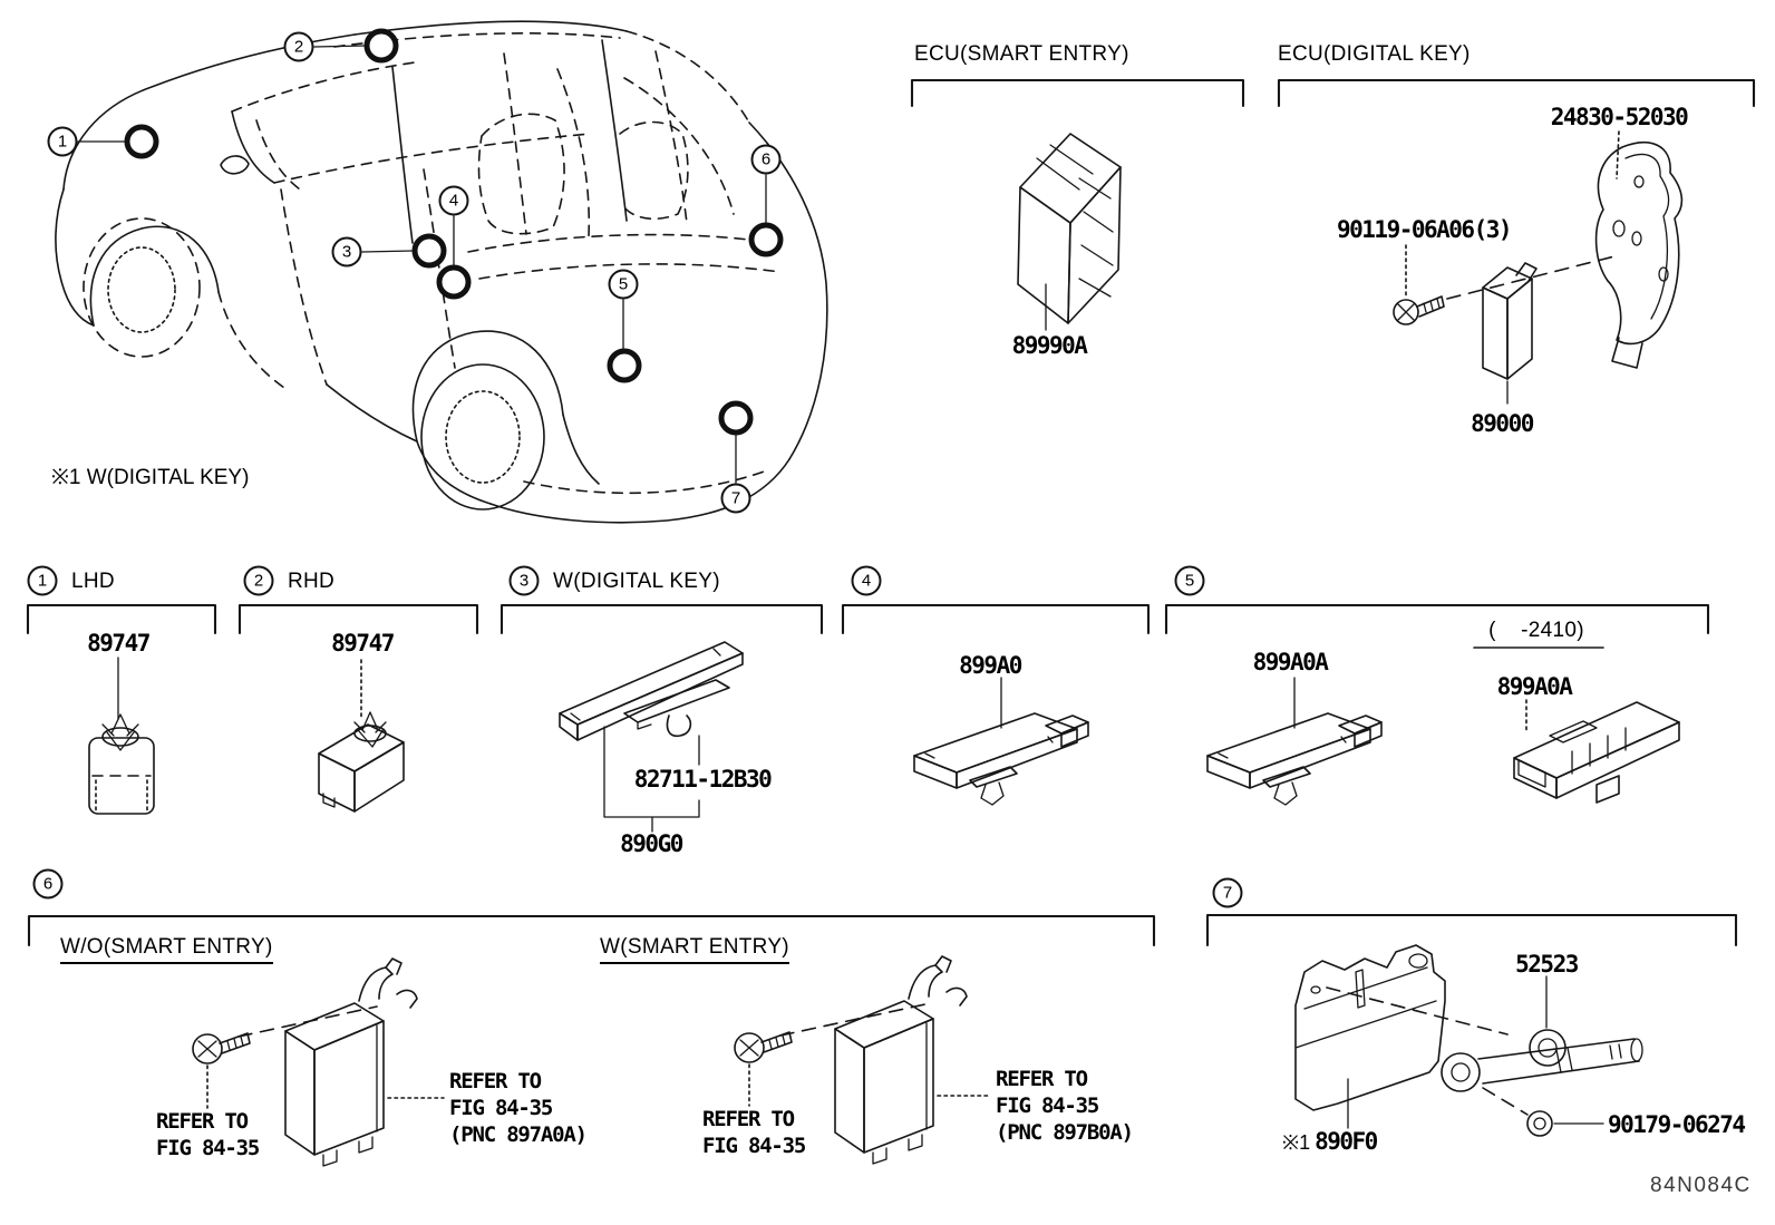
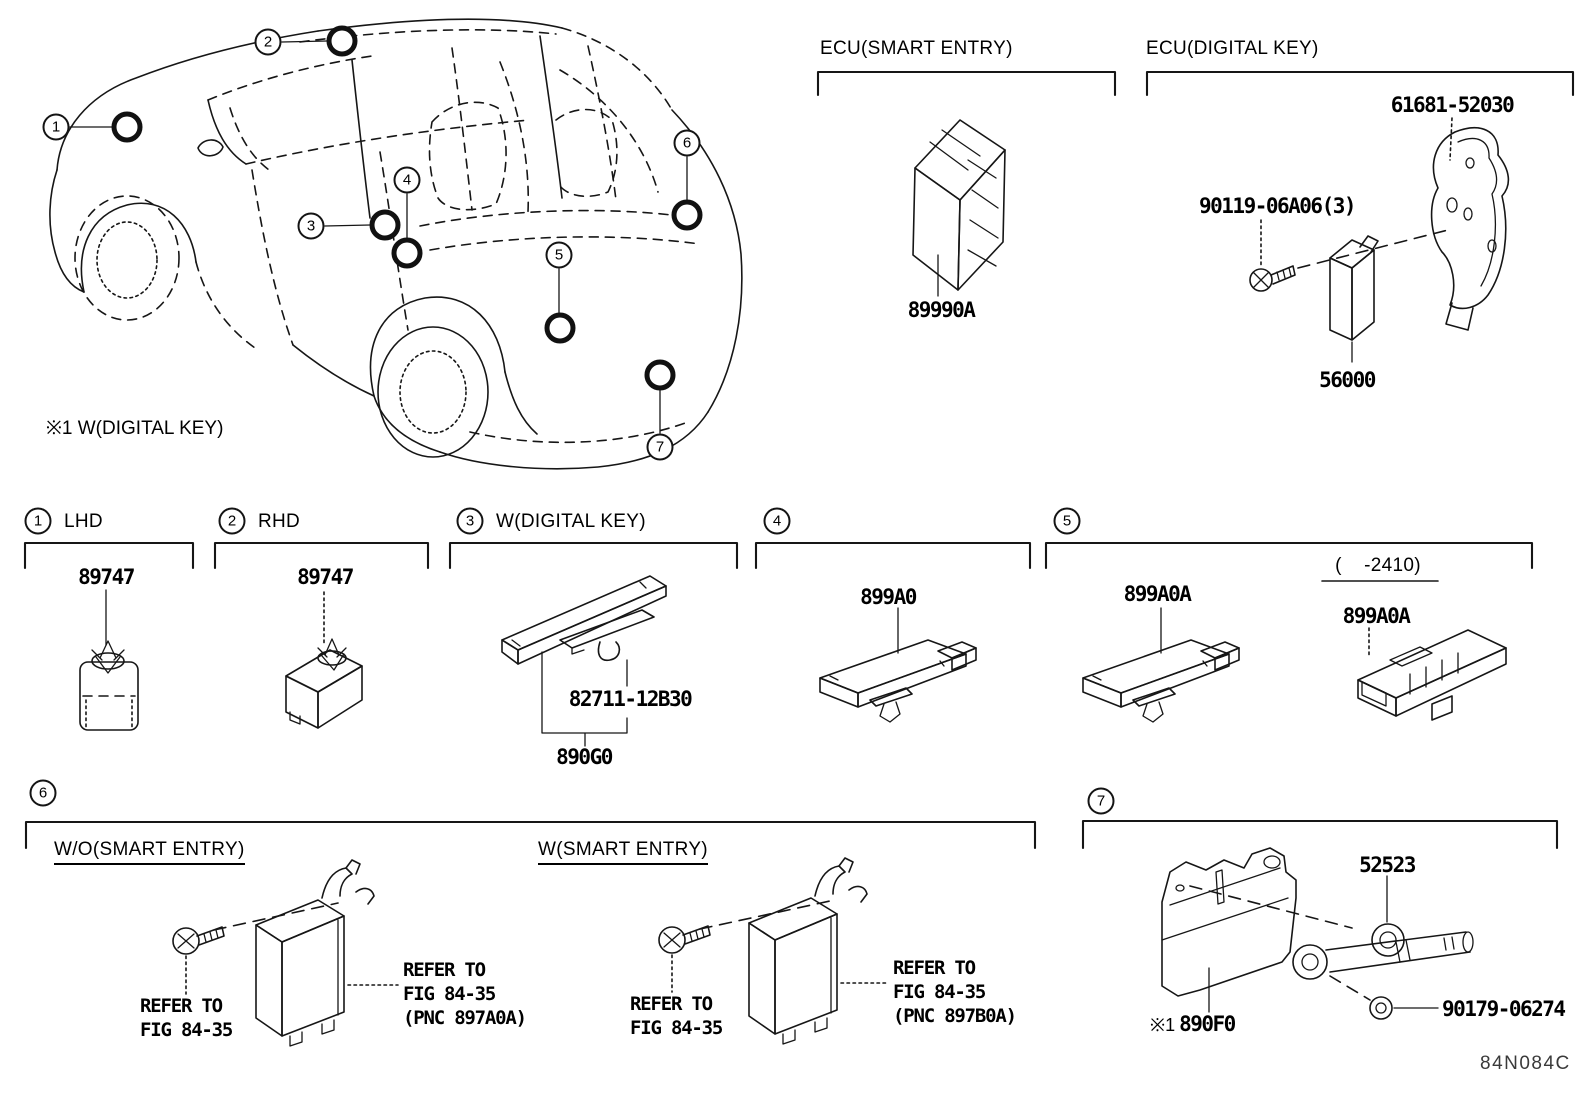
  ECU(SMART ENTRY)
  ECU(DIGITAL KEY)
  89990A
- 24830-52030
+ 61681-52030
  90119-06A06(3)
- 89000
+ 56000
  ※1 W(DIGITAL KEY)
  1
  2
  3
  4
  5
  6
  7
  1
  LHD
  2
  RHD
  3
  W(DIGITAL KEY)
  4
  5
  6
  7
  89747
  89747
  82711-12B30
  890G0
  899A0
  899A0A
  ( -2410)
  899A0A
  W/O(SMART ENTRY)
  W(SMART ENTRY)
  REFER TO
  FIG 84-35
  REFER TO
  FIG 84-35
  (PNC 897A0A)
  REFER TO
  FIG 84-35
  REFER TO
  FIG 84-35
  (PNC 897B0A)
  52523
  ※1
  890F0
  90179-06274
  84N084C
